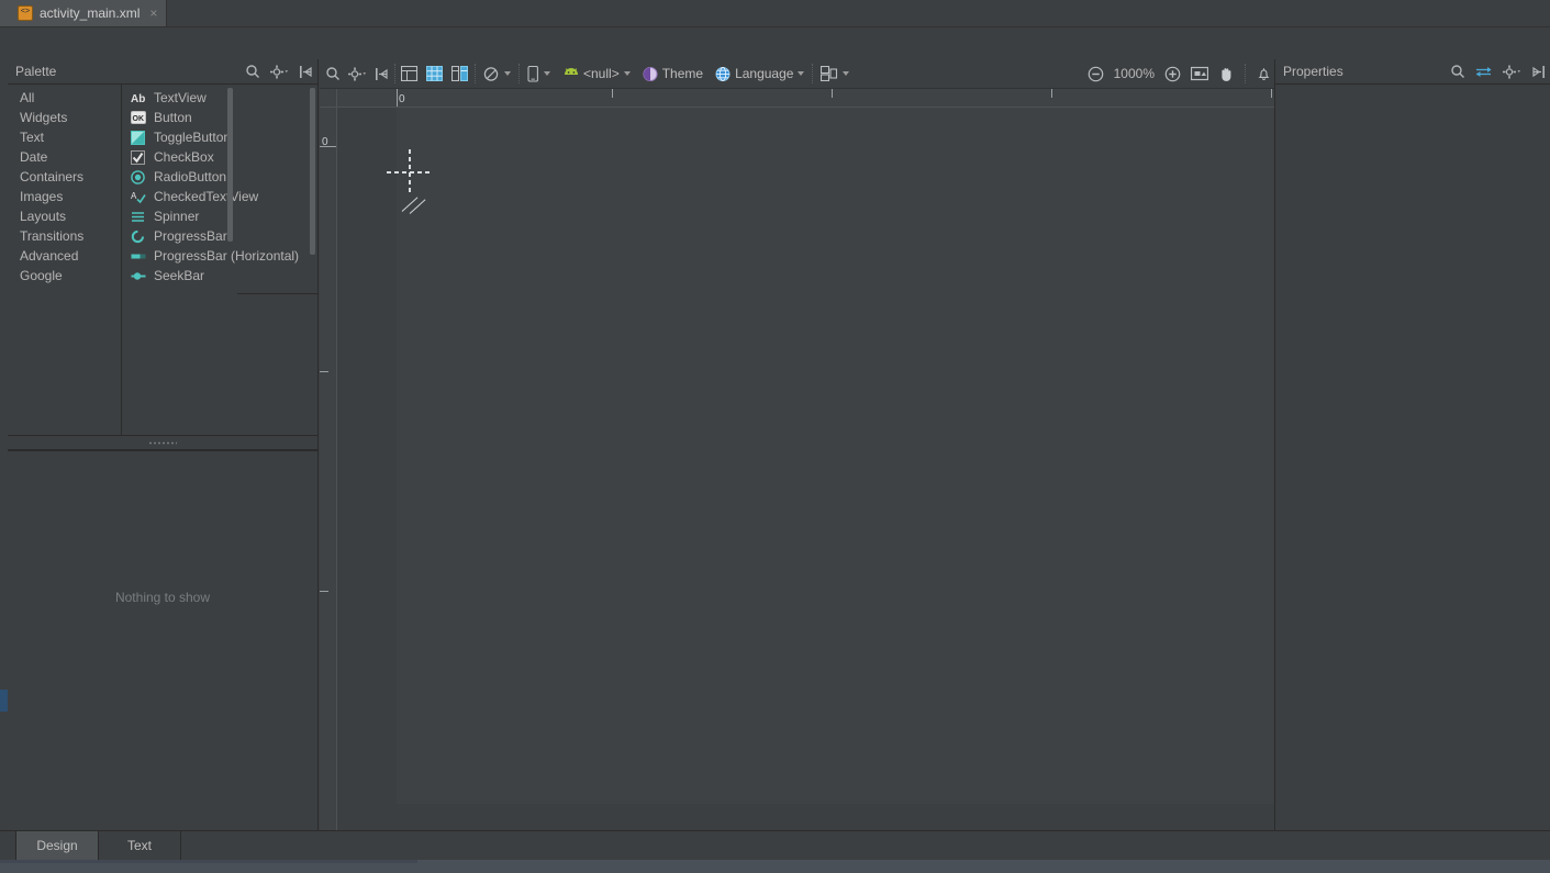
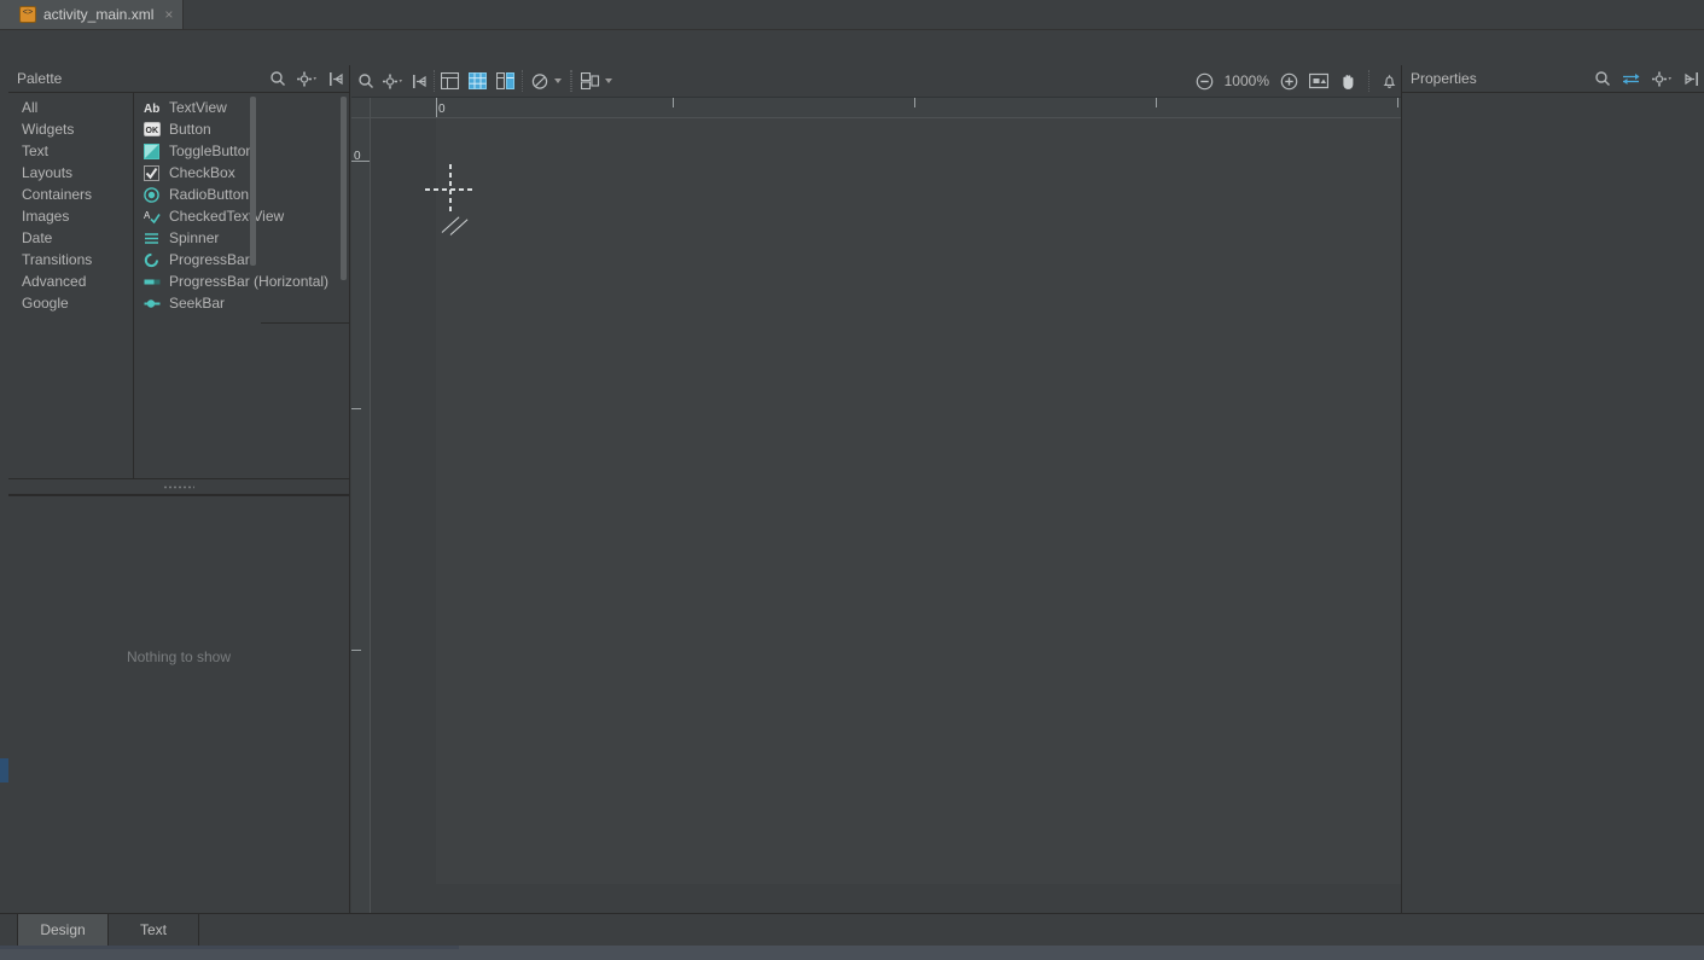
  activity_main.xml
  ×
  Palette
  All
  Widgets
  Text
- Date
+ Layouts
  Containers
  Images
- Layouts
+ Date
  Transitions
  Advanced
  Google
  Ab
  TextView
  Button
  ToggleButto
  CheckBox
  RadioButton
  A
  CheckedTexView
  Spinner
  ProgressBar
  ProgressBar (Horizontal)
  SeekBar
  Nothing to show
- <null>
- Theme
- Language
  1000%
  0
  0
  Properties
  Design
  Text
